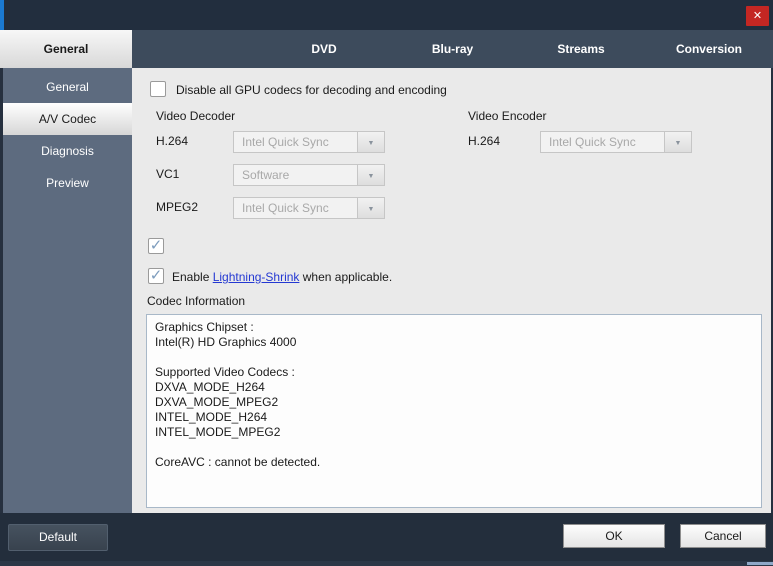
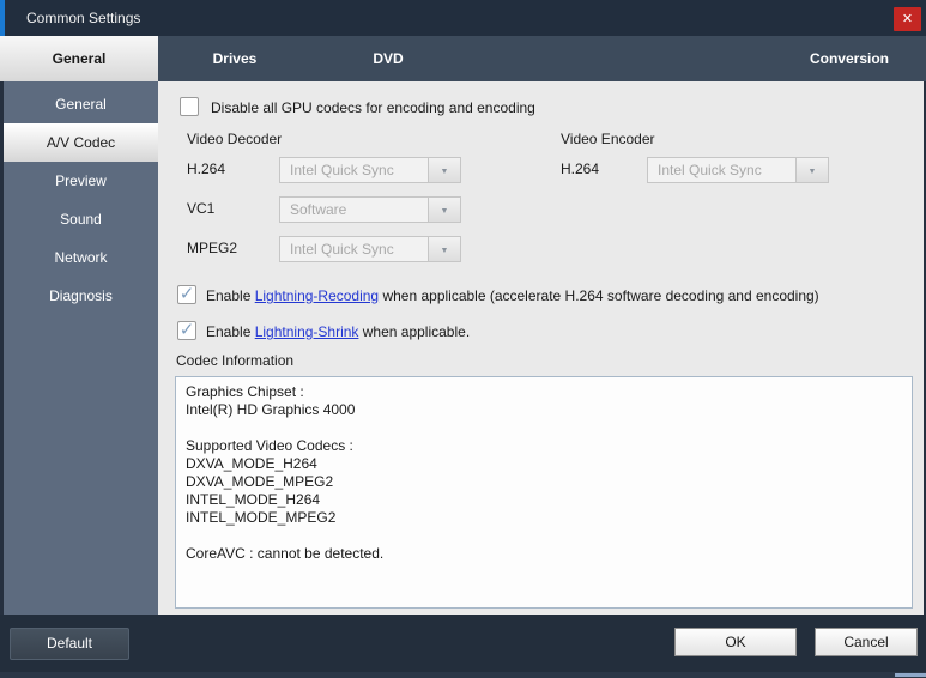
+ Common Settings
  ✕
  General
+ Drives
  DVD
- Blu-ray
- Streams
  Conversion
  General
  A/V Codec
- Diagnosis
+ Preview
+ Sound
+ Network
- Preview
+ Diagnosis
- Disable all GPU codecs for decoding and encoding
+ Disable all GPU codecs for encoding and encoding
  Video Decoder
  H.264
  Intel Quick Sync
  VC1
  Software
  MPEG2
  Intel Quick Sync
  Video Encoder
  H.264
  Intel Quick Sync
  ✓
+ Enable Lightning-Recoding when applicable (accelerate H.264 software decoding and encoding)
  ✓
  Enable Lightning-Shrink when applicable.
  Codec Information
  Graphics Chipset :
  Intel(R) HD Graphics 4000
  Supported Video Codecs :
  DXVA_MODE_H264
  DXVA_MODE_MPEG2
  INTEL_MODE_H264
  INTEL_MODE_MPEG2
  CoreAVC : cannot be detected.
  Default
  OK
  Cancel
